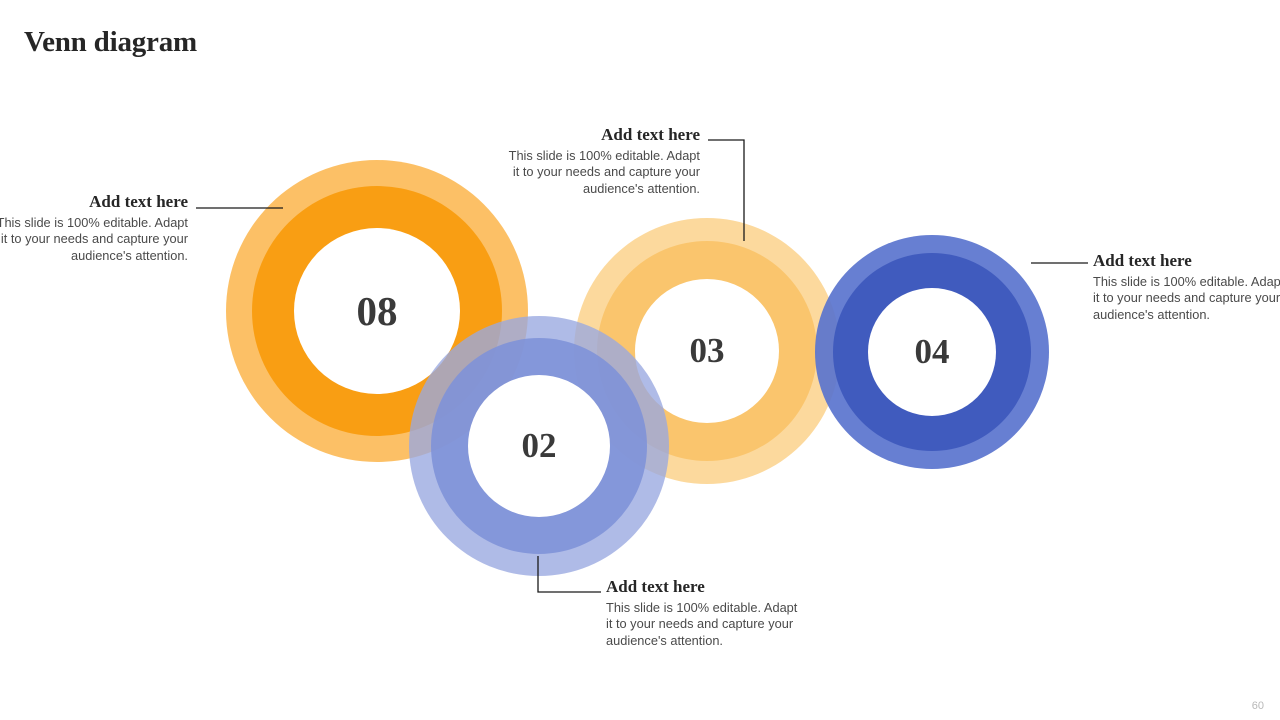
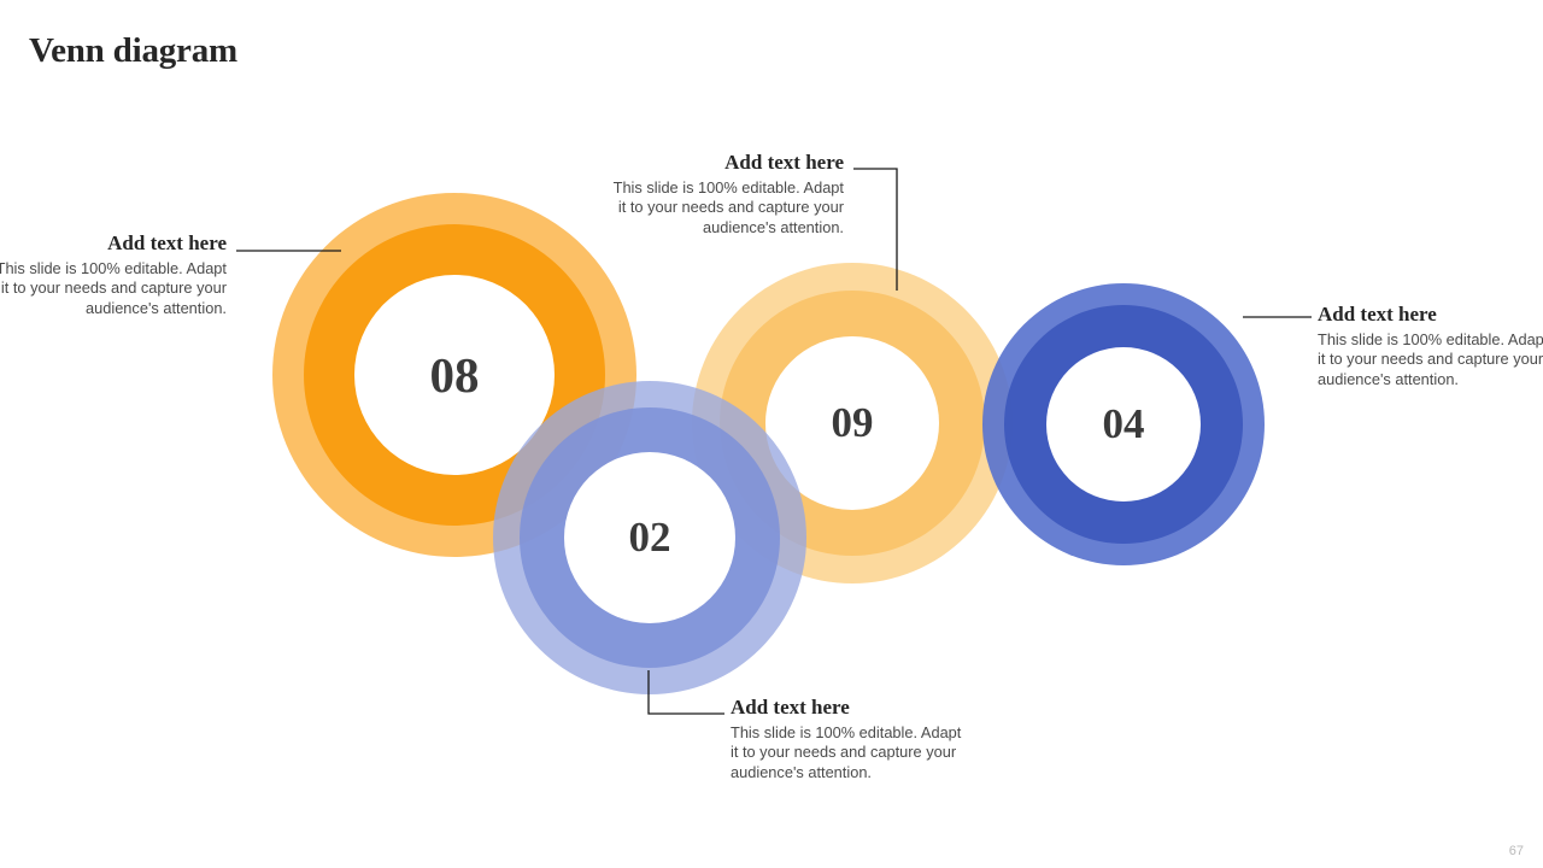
  Venn diagram
  08
  02
- 03
+ 09
  04
  Add text here
  This slide is 100% editable. Adapt it to your needs and capture your audience's attention.
  Add text here
  This slide is 100% editable. Adapt it to your needs and capture your audience's attention.
  Add text here
  This slide is 100% editable. Adapt it to your needs and capture your audience's attention.
  Add text here
  This slide is 100% editable. Adap it to your needs and capture your audience's attention.
- 60
+ 67
